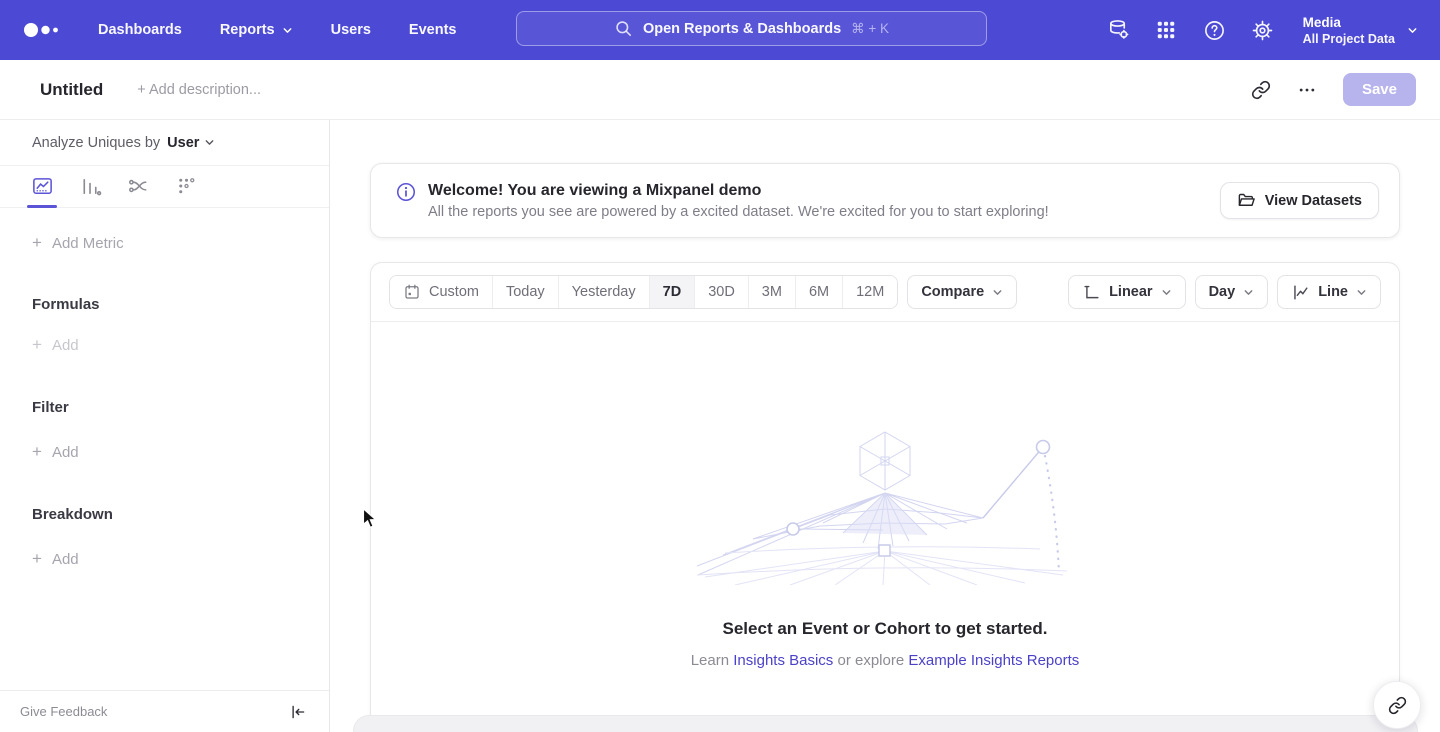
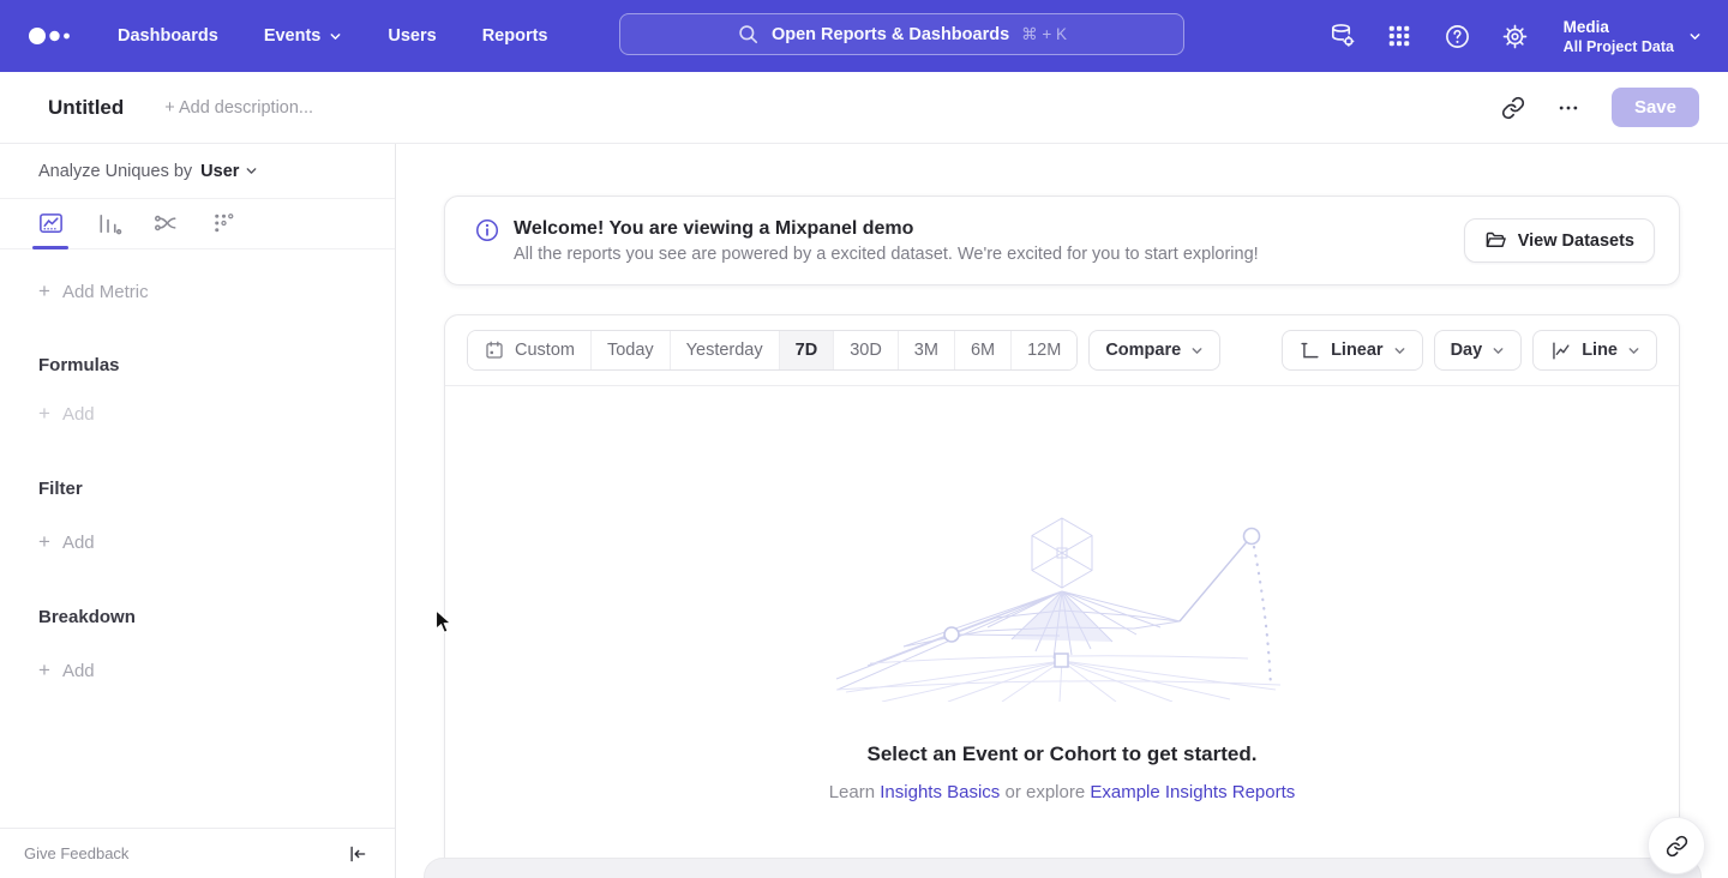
  Dashboards
- Reports
+ Events
  Users
- Events
+ Reports
  Open Reports & Dashboards
  ⌘ + K
  Media
  All Project Data
  Untitled
  + Add description...
  Save
  Analyze Uniques by
  User
  +
  Add Metric
  Formulas
  +
  Add
  Filter
  +
  Add
  Breakdown
  +
  Add
  Give Feedback
  Welcome! You are viewing a Mixpanel demo
  All the reports you see are powered by a excited dataset. We're excited for you to start exploring!
  View Datasets
  Custom
  Today
  Yesterday
  7D
  30D
  3M
  6M
  12M
  Compare
  Linear
  Day
  Line
  Select an Event or Cohort to get started.
  Learn Insights Basics or explore Example Insights Reports
